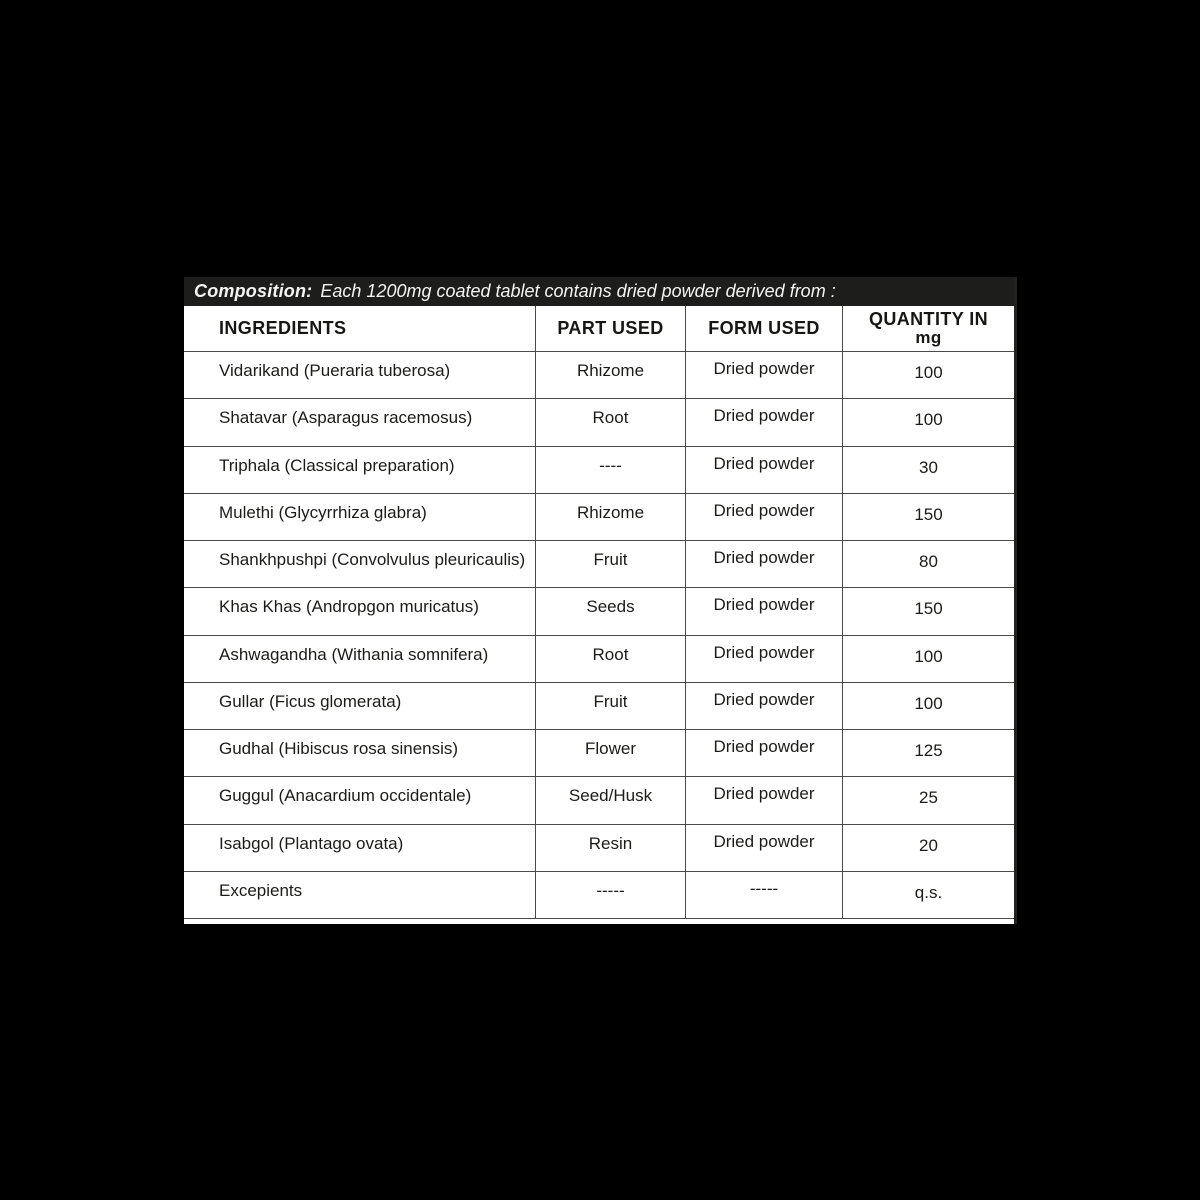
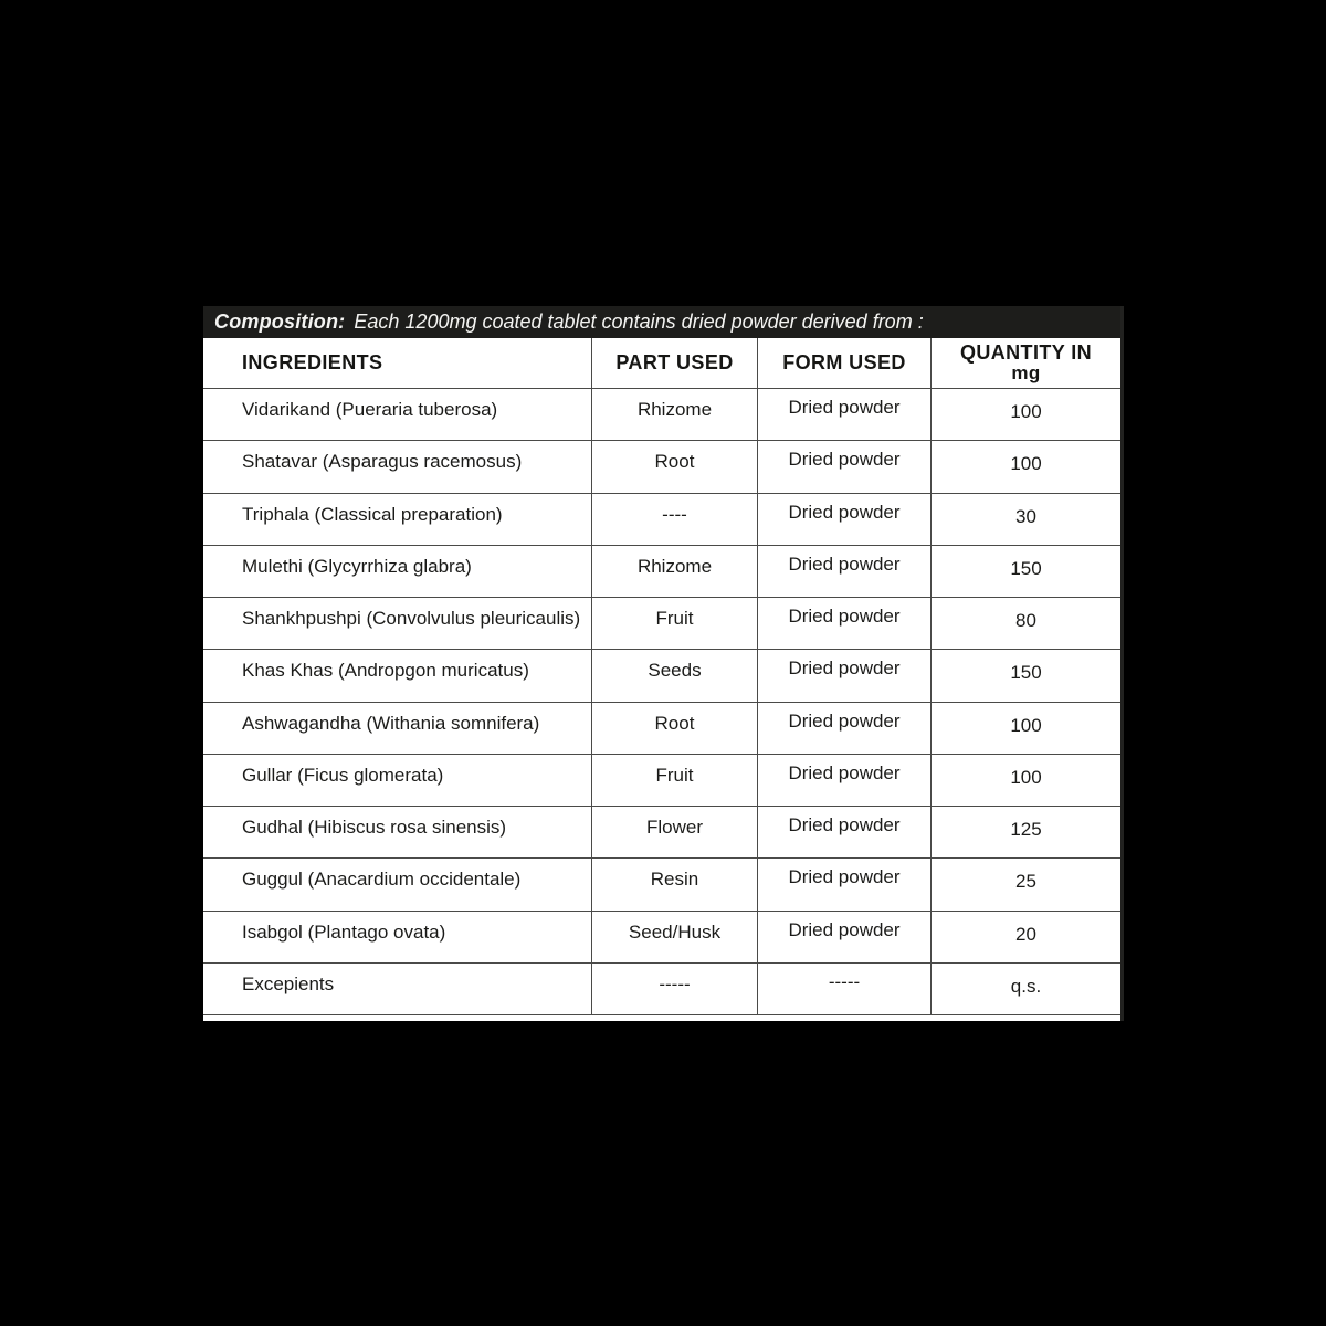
  Composition:
  Each 1200mg coated tablet contains dried powder derived from :
  INGREDIENTS
  PART USED
  FORM USED
  QUANTITY IN
  mg
  Vidarikand (Pueraria tuberosa)
  Rhizome
  Dried powder
  100
  Shatavar (Asparagus racemosus)
  Root
  Dried powder
  100
  Triphala (Classical preparation)
  ----
  Dried powder
  30
  Mulethi (Glycyrrhiza glabra)
  Rhizome
  Dried powder
  150
  Shankhpushpi (Convolvulus pleuricaulis)
  Fruit
  Dried powder
  80
  Khas Khas (Andropgon muricatus)
  Seeds
  Dried powder
  150
  Ashwagandha (Withania somnifera)
  Root
  Dried powder
  100
  Gullar (Ficus glomerata)
  Fruit
  Dried powder
  100
  Gudhal (Hibiscus rosa sinensis)
  Flower
  Dried powder
  125
  Guggul (Anacardium occidentale)
- Seed/Husk
+ Resin
  Dried powder
  25
  Isabgol (Plantago ovata)
- Resin
+ Seed/Husk
  Dried powder
  20
  Excepients
  -----
  -----
  q.s.
